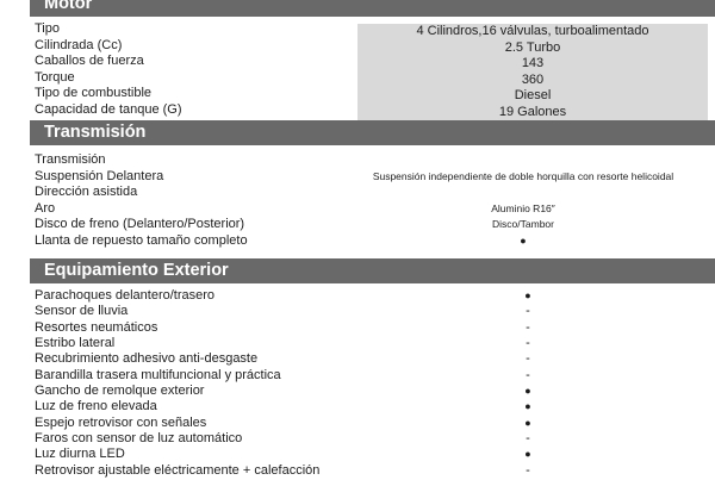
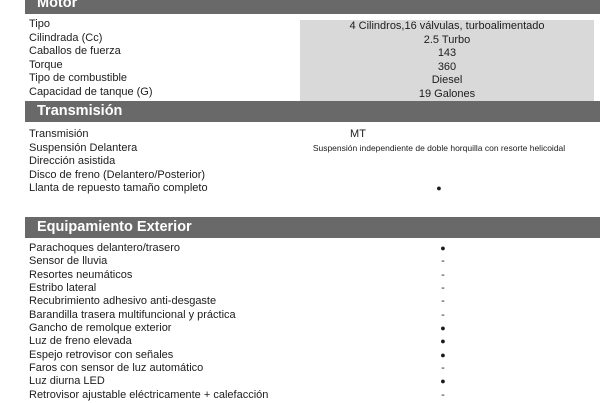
  Motor
  Tipo
  Cilindrada (Cc)
  Caballos de fuerza
  Torque
  Tipo de combustible
  Capacidad de tanque (G)
  4 Cilindros,16 válvulas, turboalimentado
  2.5 Turbo
  143
  360
  Diesel
  19 Galones
  Transmisión
  Transmisión
+ MT
  Suspensión Delantera
  Suspensión independiente de doble horquilla con resorte helicoidal
  Dirección asistida
- Aro
- Aluminio R16″
  Disco de freno (Delantero/Posterior)
- Disco/Tambor
  Llanta de repuesto tamaño completo
  ●
  Equipamiento Exterior
  Parachoques delantero/trasero
  ●
  Sensor de lluvia
  -
  Resortes neumáticos
  -
  Estribo lateral
  -
  Recubrimiento adhesivo anti-desgaste
  -
  Barandilla trasera multifuncional y práctica
  -
  Gancho de remolque exterior
  ●
  Luz de freno elevada
  ●
  Espejo retrovisor con señales
  ●
  Faros con sensor de luz automático
  -
  Luz diurna LED
  ●
  Retrovisor ajustable eléctricamente + calefacción
  -
